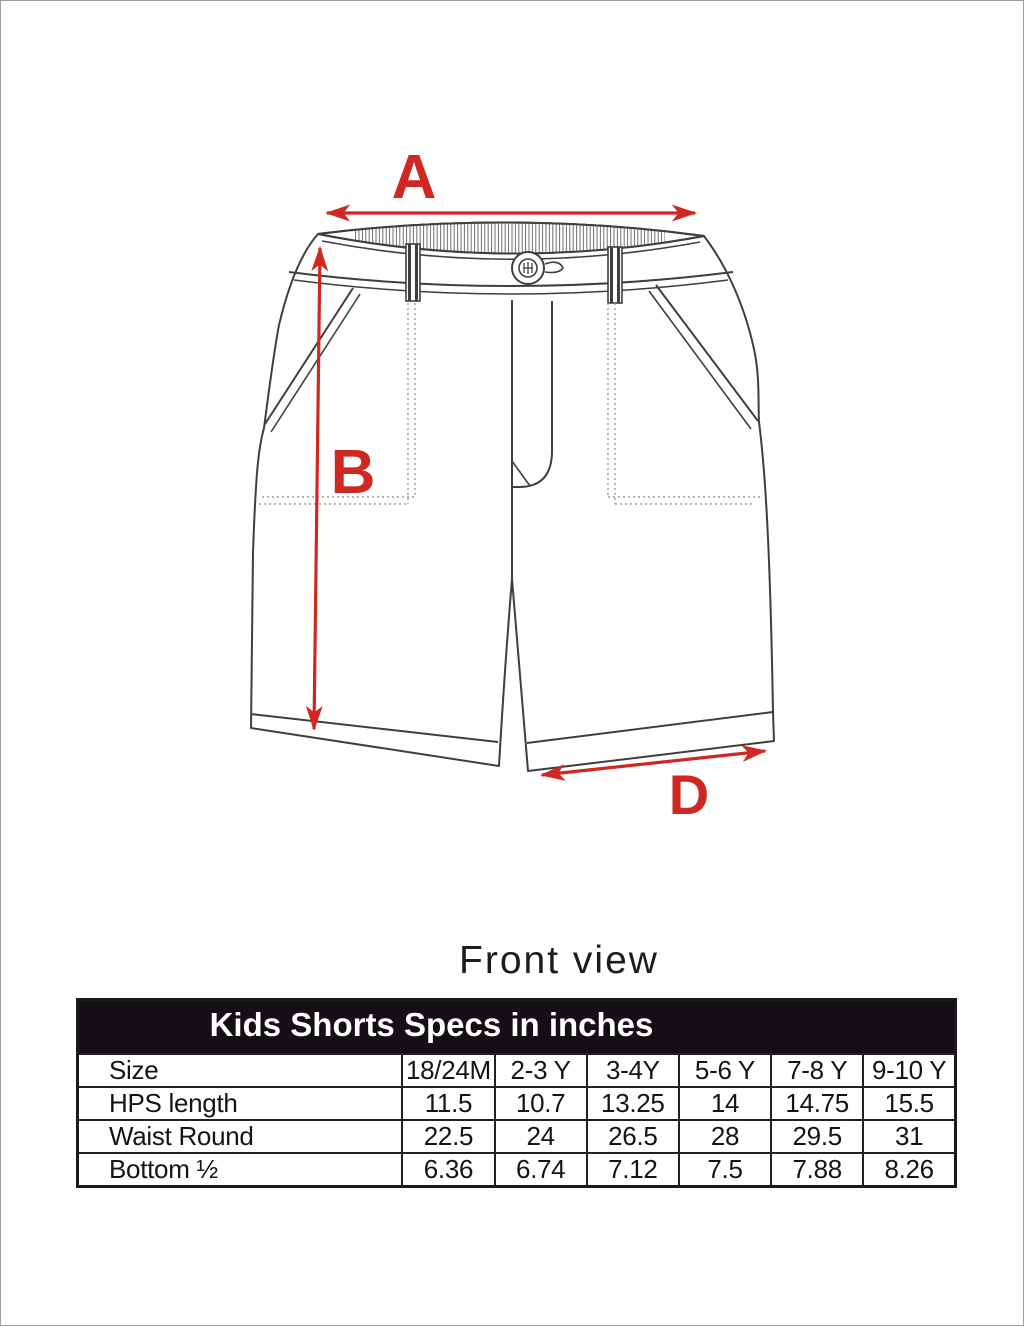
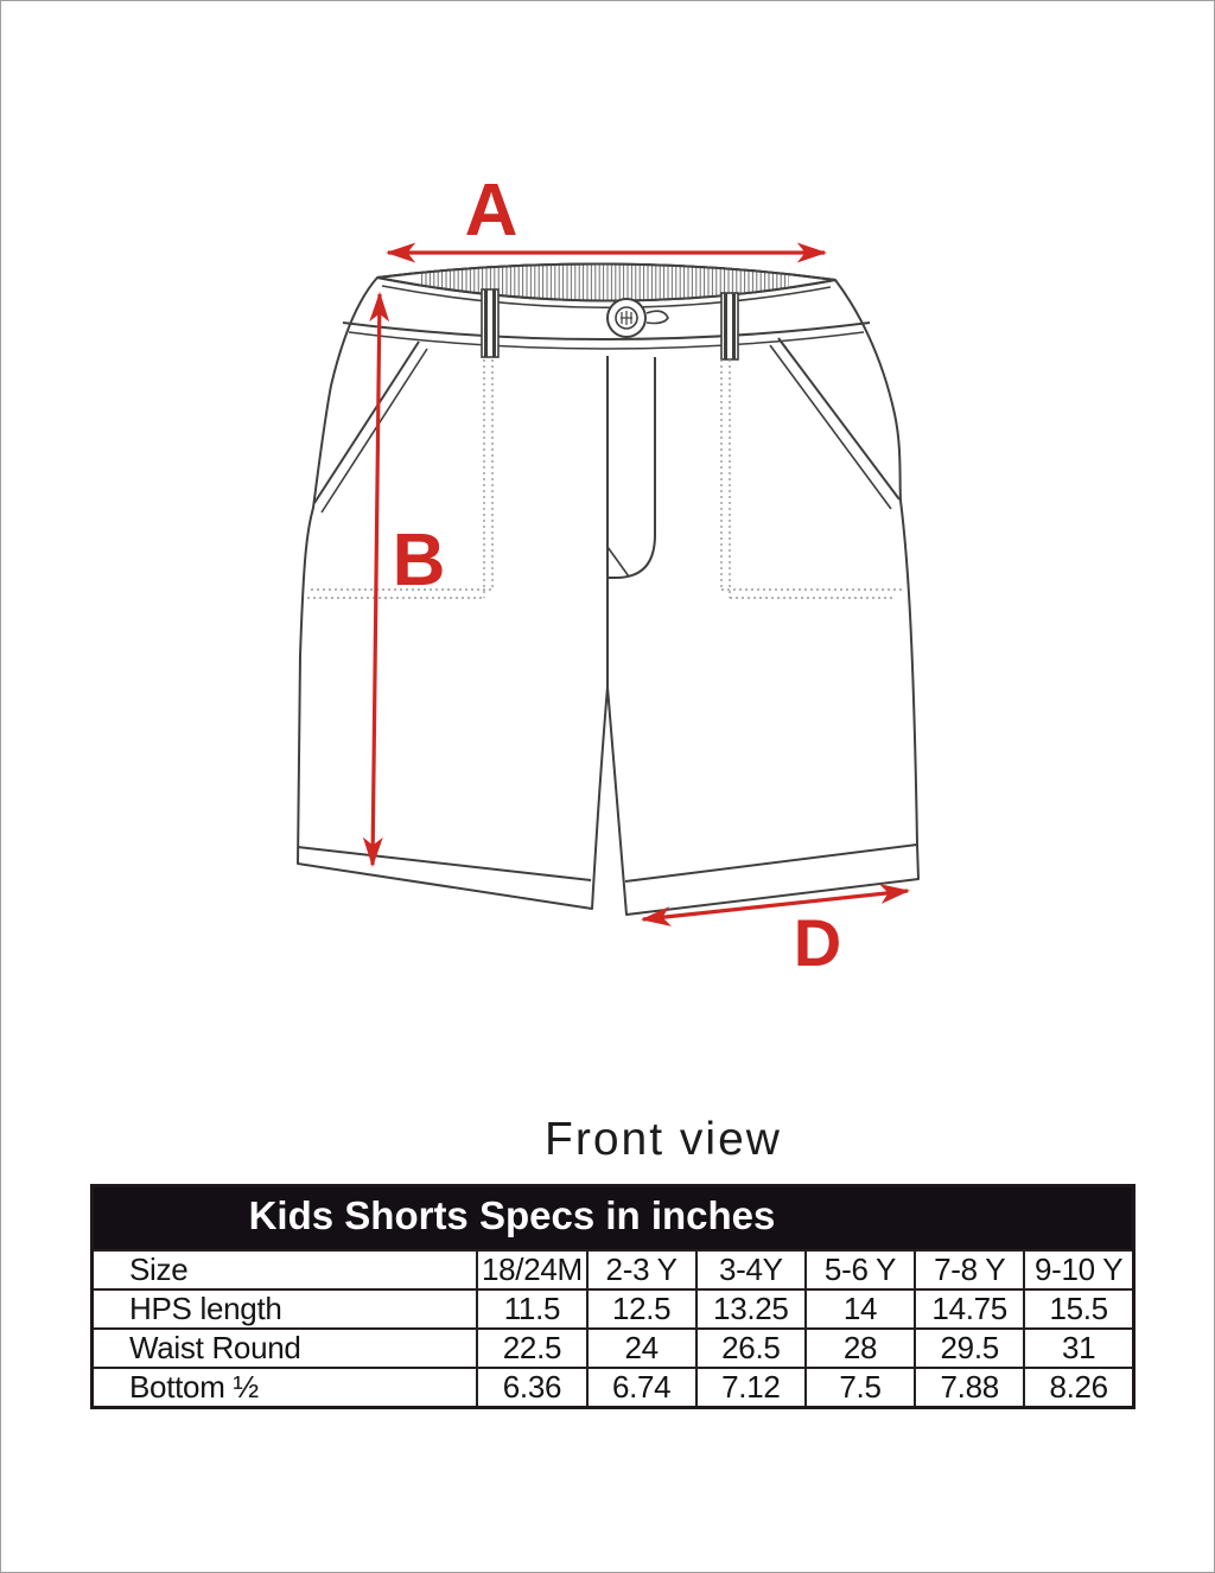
  A
  B
  D
  Front view
  Kids Shorts Specs in inches
  Size	18/24M	2-3 Y	3-4Y	5-6 Y	7-8 Y	9-10 Y
- HPS length	11.5	10.7	13.25	14	14.75	15.5
+ HPS length	11.5	12.5	13.25	14	14.75	15.5
  Waist Round	22.5	24	26.5	28	29.5	31
  Bottom ½	6.36	6.74	7.12	7.5	7.88	8.26
